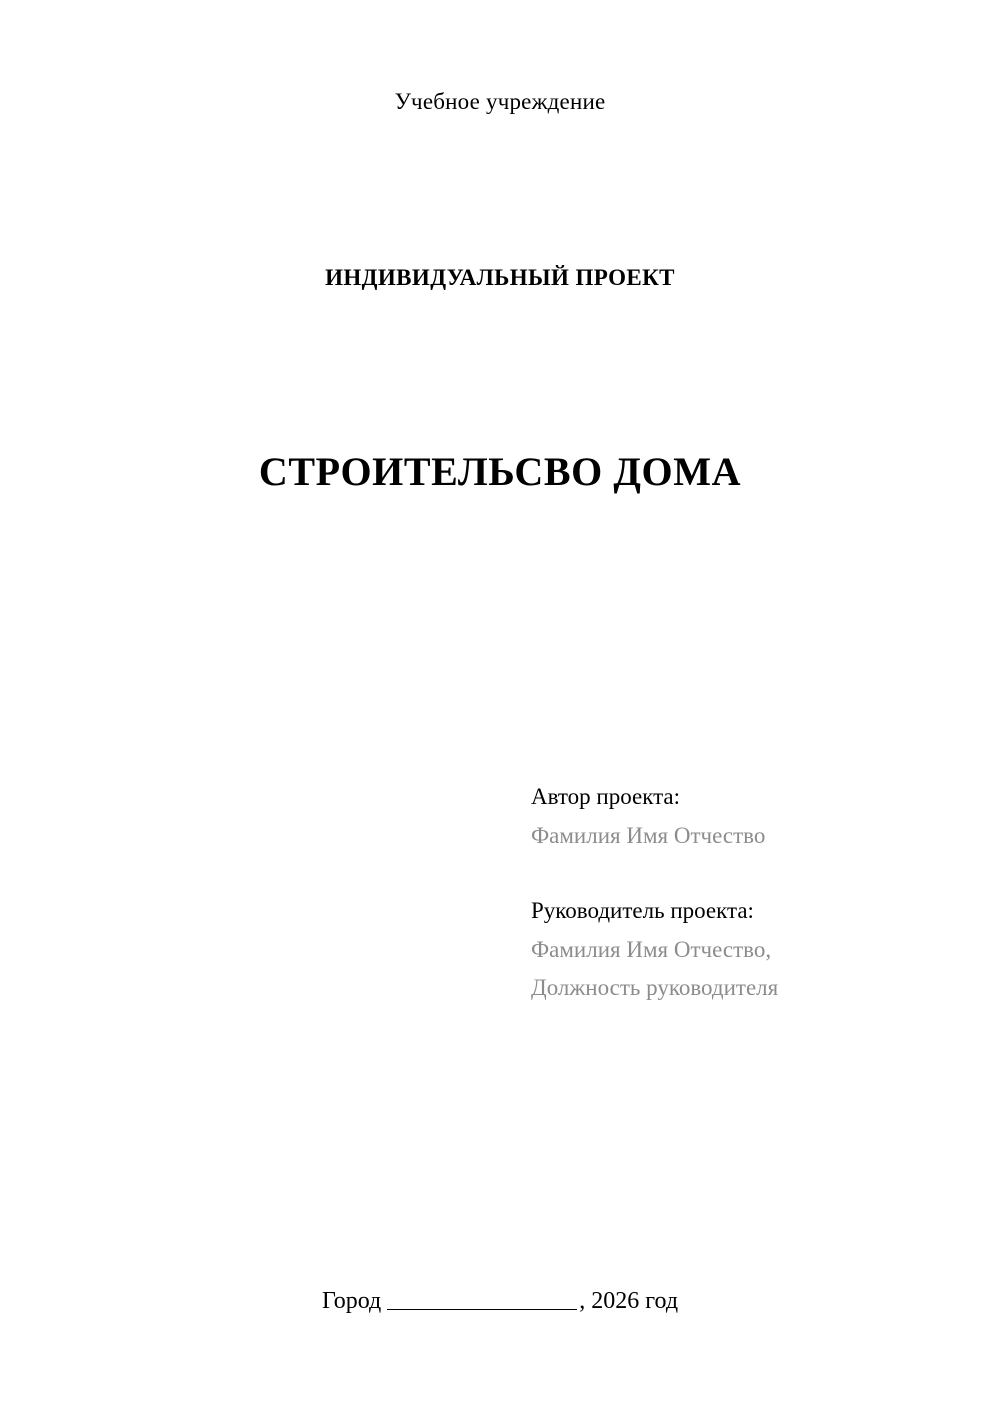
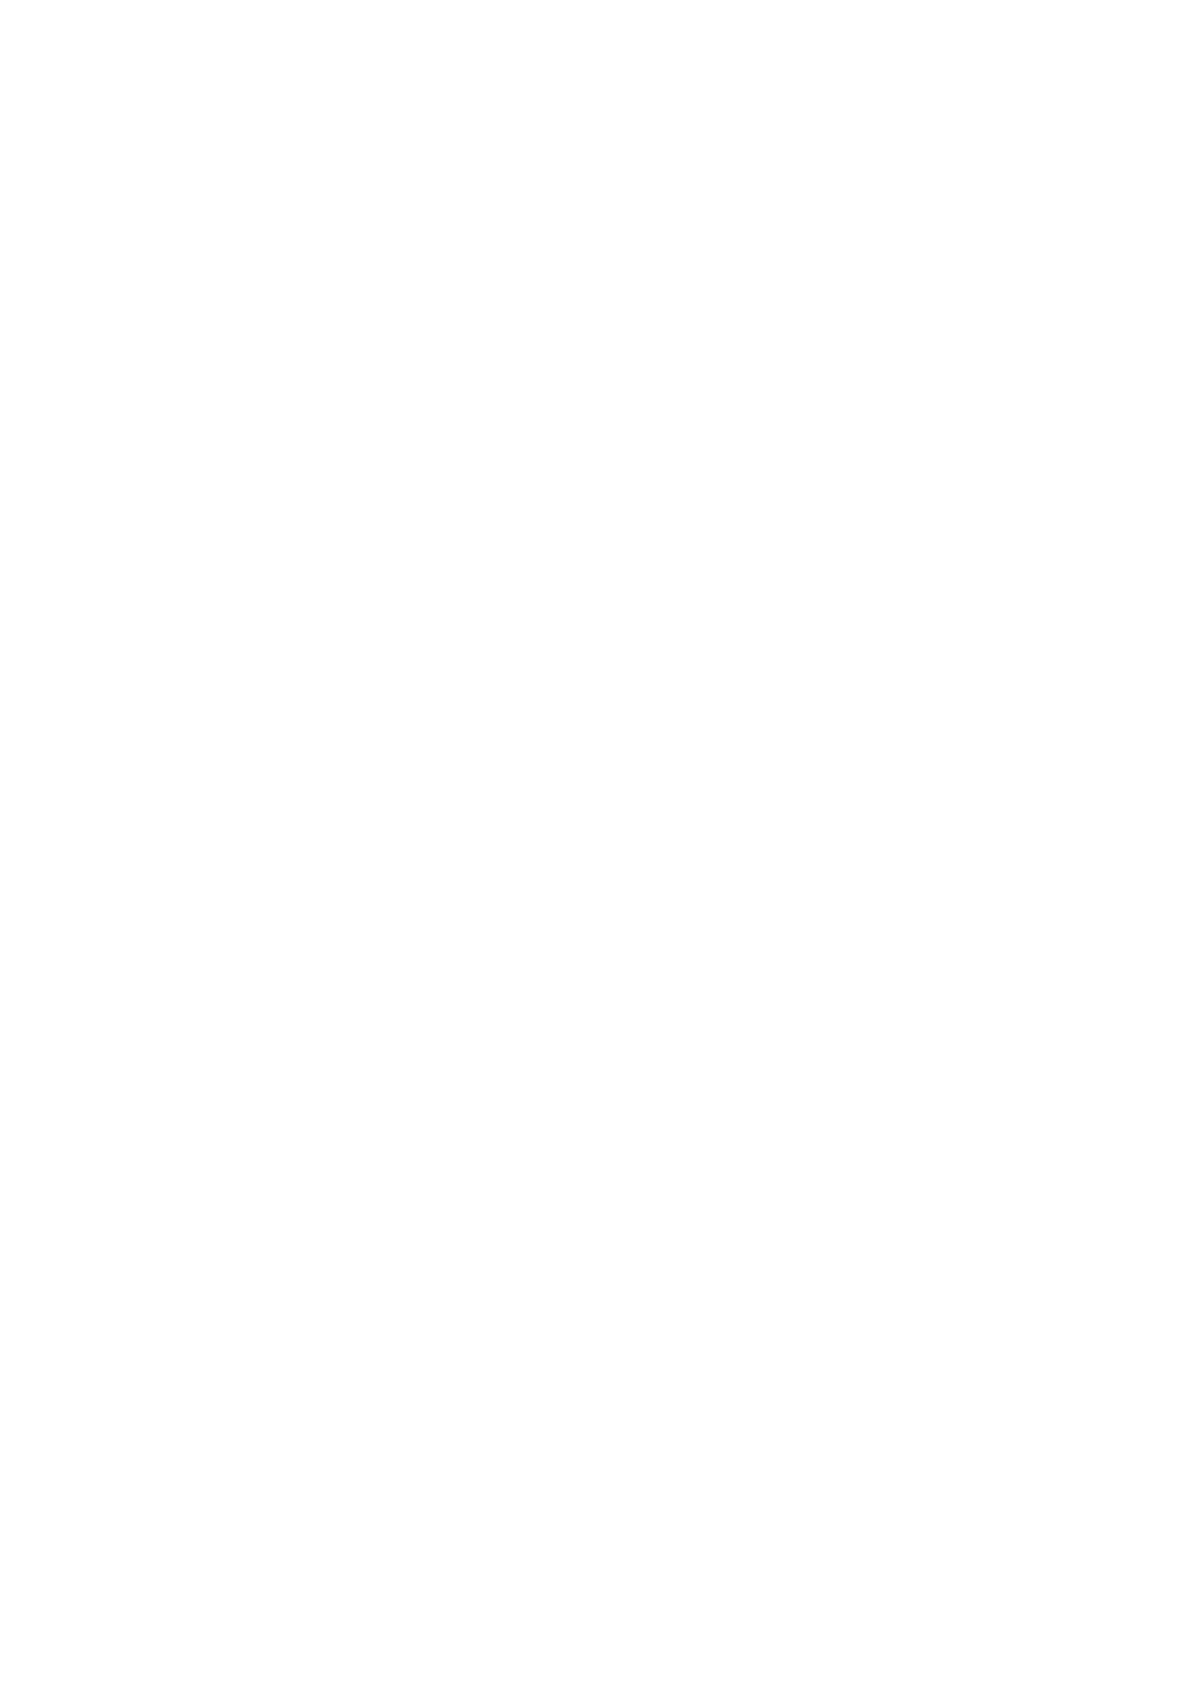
- Учебное учреждение
- ИНДИВИДУАЛЬНЫЙ ПРОЕКТ
- СТРОИТЕЛЬСВО ДОМА
- Автор проекта:
- Фамилия Имя Отчество
- Руководитель проекта:
- Фамилия Имя Отчество,
- Должность руководителя
- Город , 2026 год
